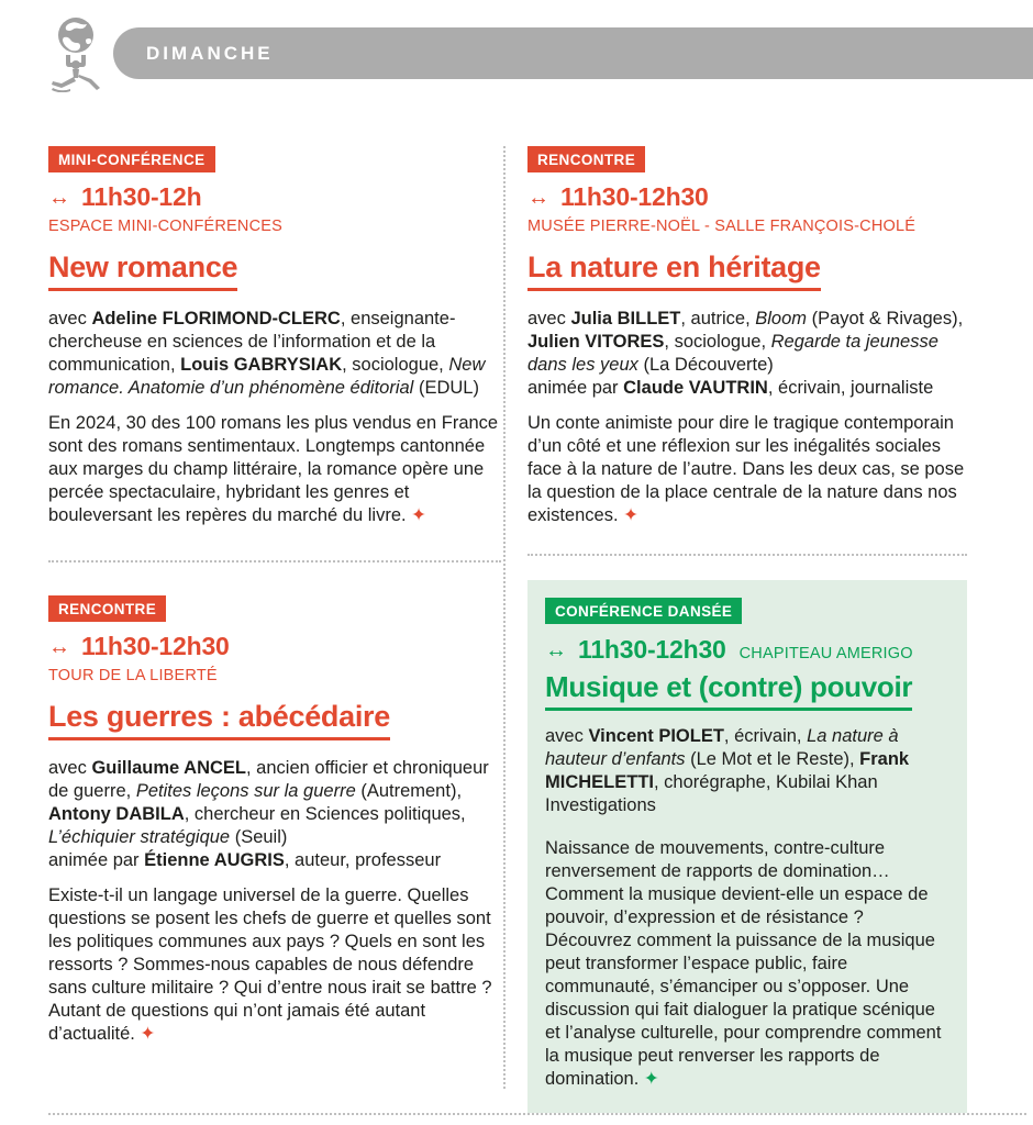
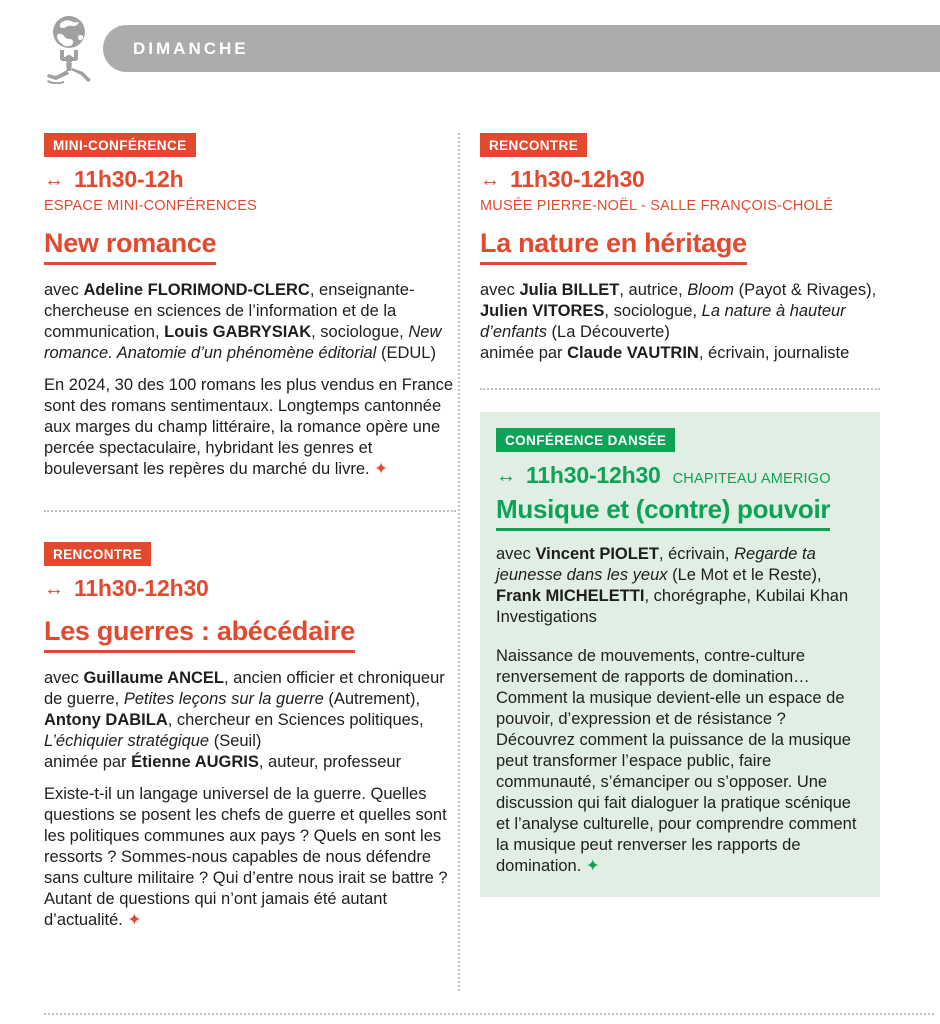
  DIMANCHE
  MINI-CONFÉRENCE
  ↔
  11h30-12h
  ESPACE MINI-CONFÉRENCES
  New romance
  avec Adeline FLORIMOND-CLERC, enseignante-chercheuse en sciences de l’information et de la communication, Louis GABRYSIAK, sociologue, New romance. Anatomie d’un phénomène éditorial (EDUL)
  En 2024, 30 des 100 romans les plus vendus en France sont des romans sentimentaux. Longtemps cantonnée aux marges du champ littéraire, la romance opère une percée spectaculaire, hybridant les genres et bouleversant les repères du marché du livre. ✦
  RENCONTRE
  ↔
  11h30-12h30
- TOUR DE LA LIBERTÉ
  Les guerres : abécédaire
  avec Guillaume ANCEL, ancien officier et chroniqueur de guerre, Petites leçons sur la guerre (Autrement), Antony DABILA, chercheur en Sciences politiques, L’échiquier stratégique (Seuil)
  animée par Étienne AUGRIS, auteur, professeur
  Existe-t-il un langage universel de la guerre. Quelles questions se posent les chefs de guerre et quelles sont les politiques communes aux pays ? Quels en sont les ressorts ? Sommes-nous capables de nous défendre sans culture militaire ? Qui d’entre nous irait se battre ? Autant de questions qui n’ont jamais été autant d’actualité. ✦
  RENCONTRE
  ↔
  11h30-12h30
  MUSÉE PIERRE-NOËL - SALLE FRANÇOIS-CHOLÉ
  La nature en héritage
- avec Julia BILLET, autrice, Bloom (Payot & Rivages), Julien VITORES, sociologue, Regarde ta jeunesse dans les yeux (La Découverte)
+ avec Julia BILLET, autrice, Bloom (Payot & Rivages), Julien VITORES, sociologue, La nature à hauteur d’enfants (La Découverte)
  animée par Claude VAUTRIN, écrivain, journaliste
- Un conte animiste pour dire le tragique contemporain d’un côté et une réflexion sur les inégalités sociales face à la nature de l’autre. Dans les deux cas, se pose la question de la place centrale de la nature dans nos existences. ✦
  CONFÉRENCE DANSÉE
  ↔
  11h30-12h30
  CHAPITEAU AMERIGO
  Musique et (contre) pouvoir
- avec Vincent PIOLET, écrivain, La nature à hauteur d’enfants (Le Mot et le Reste), Frank MICHELETTI, chorégraphe, Kubilai Khan Investigations
+ avec Vincent PIOLET, écrivain, Regarde ta jeunesse dans les yeux (Le Mot et le Reste), Frank MICHELETTI, chorégraphe, Kubilai Khan Investigations
  Naissance de mouvements, contre-culture renversement de rapports de domination… Comment la musique devient-elle un espace de pouvoir, d’expression et de résistance ? Découvrez comment la puissance de la musique peut transformer l’espace public, faire communauté, s’émanciper ou s’opposer. Une discussion qui fait dialoguer la pratique scénique et l’analyse culturelle, pour comprendre comment la musique peut renverser les rapports de domination. ✦
